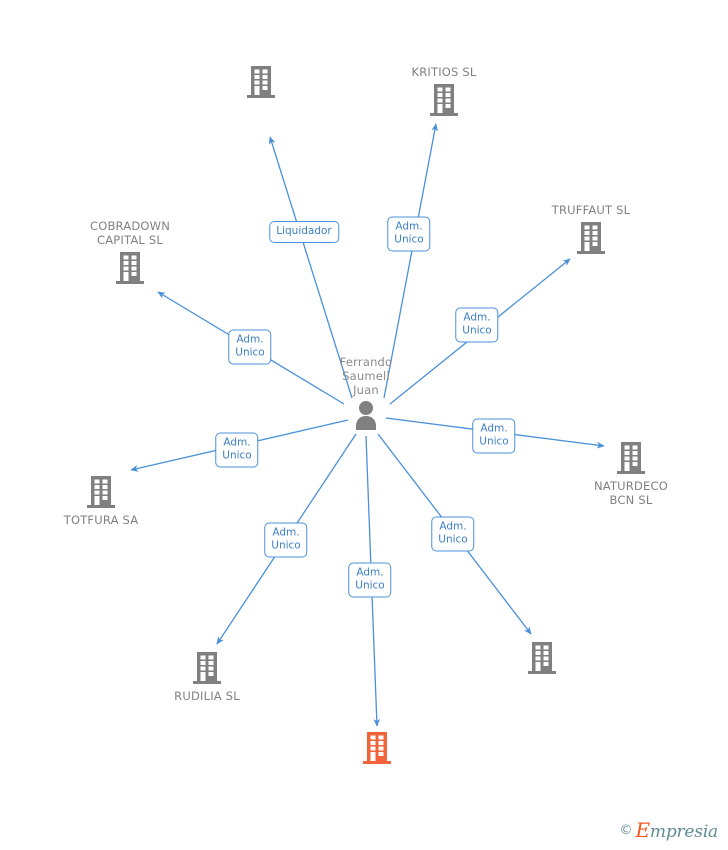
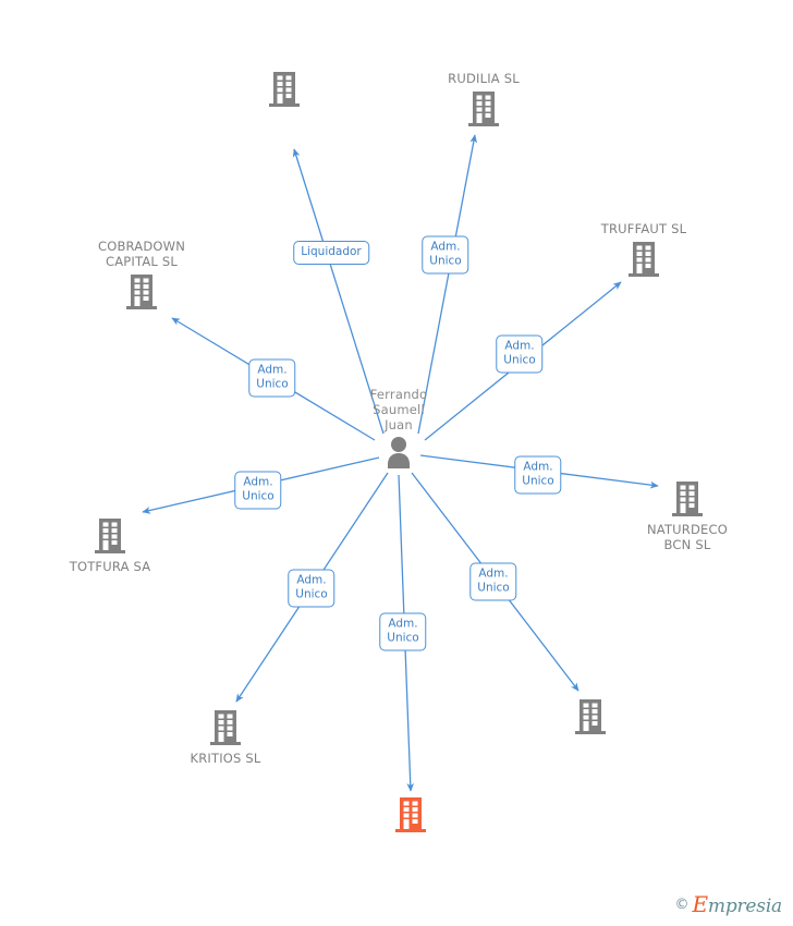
- KRITIOS SL
+ RUDILIA SL
  COBRADOWN
  CAPITAL SL
  TRUFFAUT SL
  NATURDECO
  BCN SL
  TOTFURA SA
- RUDILIA SL
+ KRITIOS SL
  Ferrando
  Saumell
  Juan
  Liquidador
  Adm.
  Unico
  Adm.
  Unico
  Adm.
  Unico
  Adm.
  Unico
  Adm.
  Unico
  Adm.
  Unico
  Adm.
  Unico
  Adm.
  Unico
  ©
  Empresia
